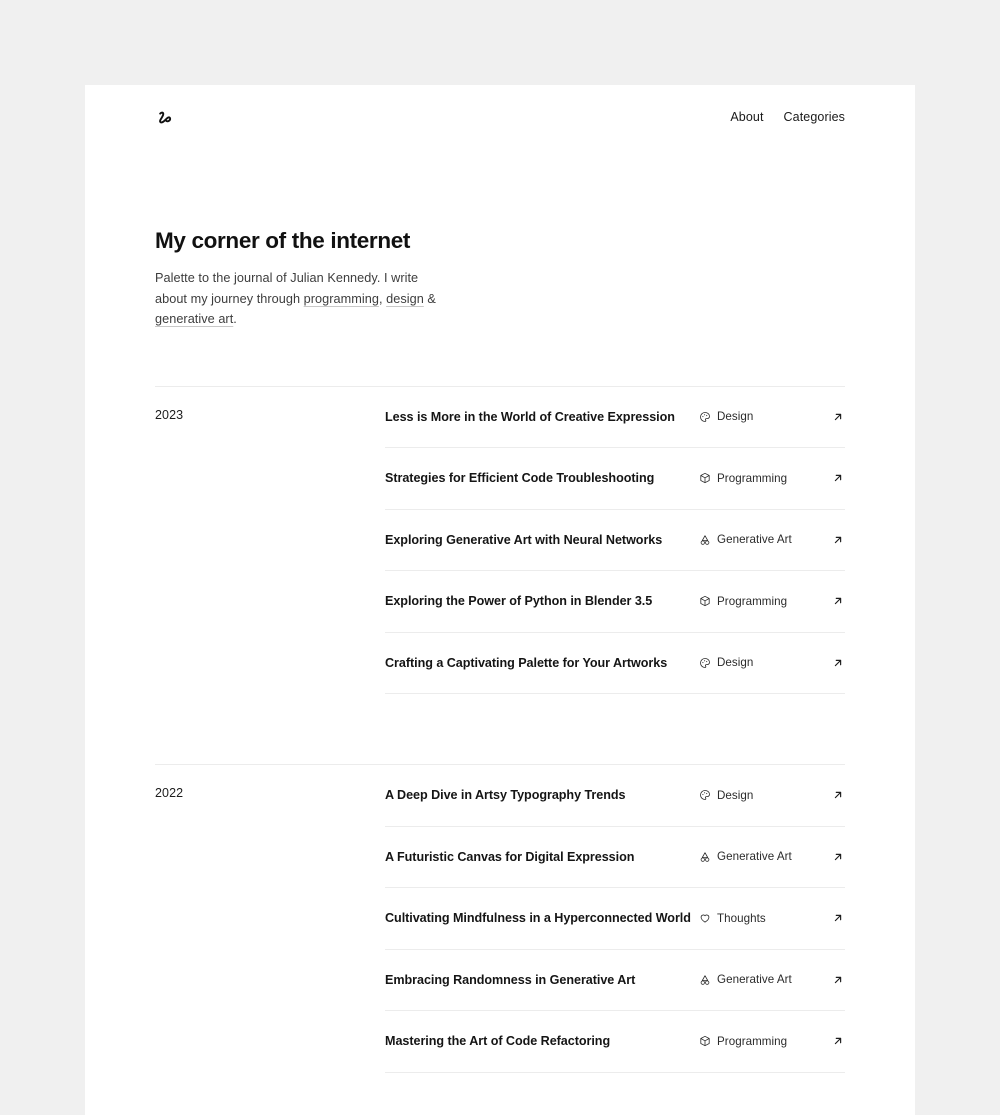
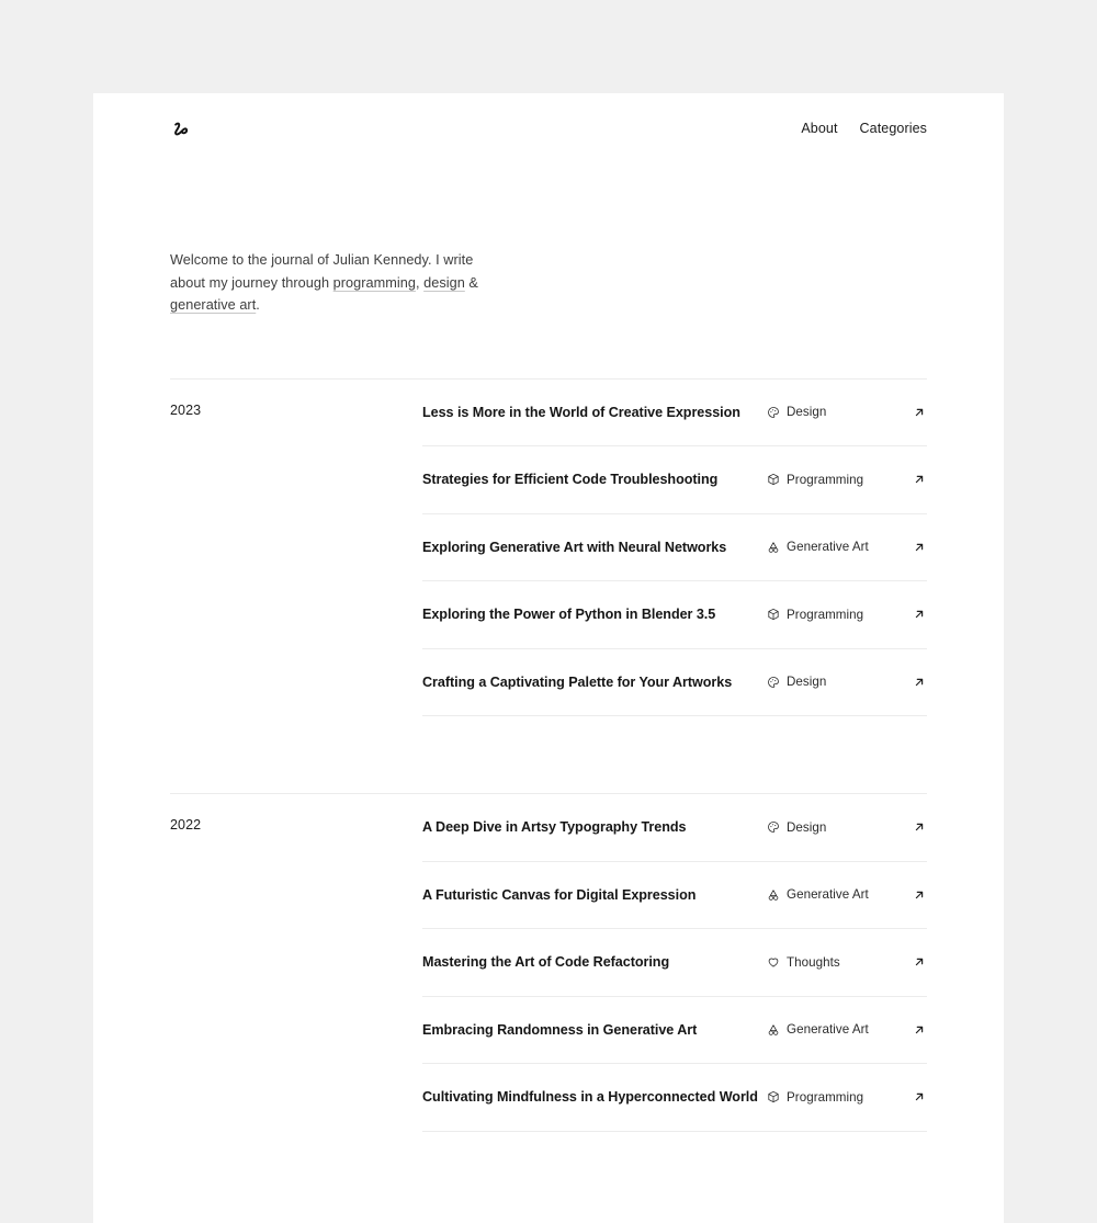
  About
  Categories
- My corner of the internet
- Palette to the journal of Julian Kennedy. I write about my journey through programming, design & generative art.
+ Welcome to the journal of Julian Kennedy. I write about my journey through programming, design & generative art.
  2023
  Less is More in the World of Creative Expression
  Design
  Strategies for Efficient Code Troubleshooting
  Programming
  Exploring Generative Art with Neural Networks
  Generative Art
  Exploring the Power of Python in Blender 3.5
  Programming
  Crafting a Captivating Palette for Your Artworks
  Design
  2022
  A Deep Dive in Artsy Typography Trends
  Design
  A Futuristic Canvas for Digital Expression
  Generative Art
- Cultivating Mindfulness in a Hyperconnected World
+ Mastering the Art of Code Refactoring
  Thoughts
  Embracing Randomness in Generative Art
  Generative Art
- Mastering the Art of Code Refactoring
+ Cultivating Mindfulness in a Hyperconnected World
  Programming
